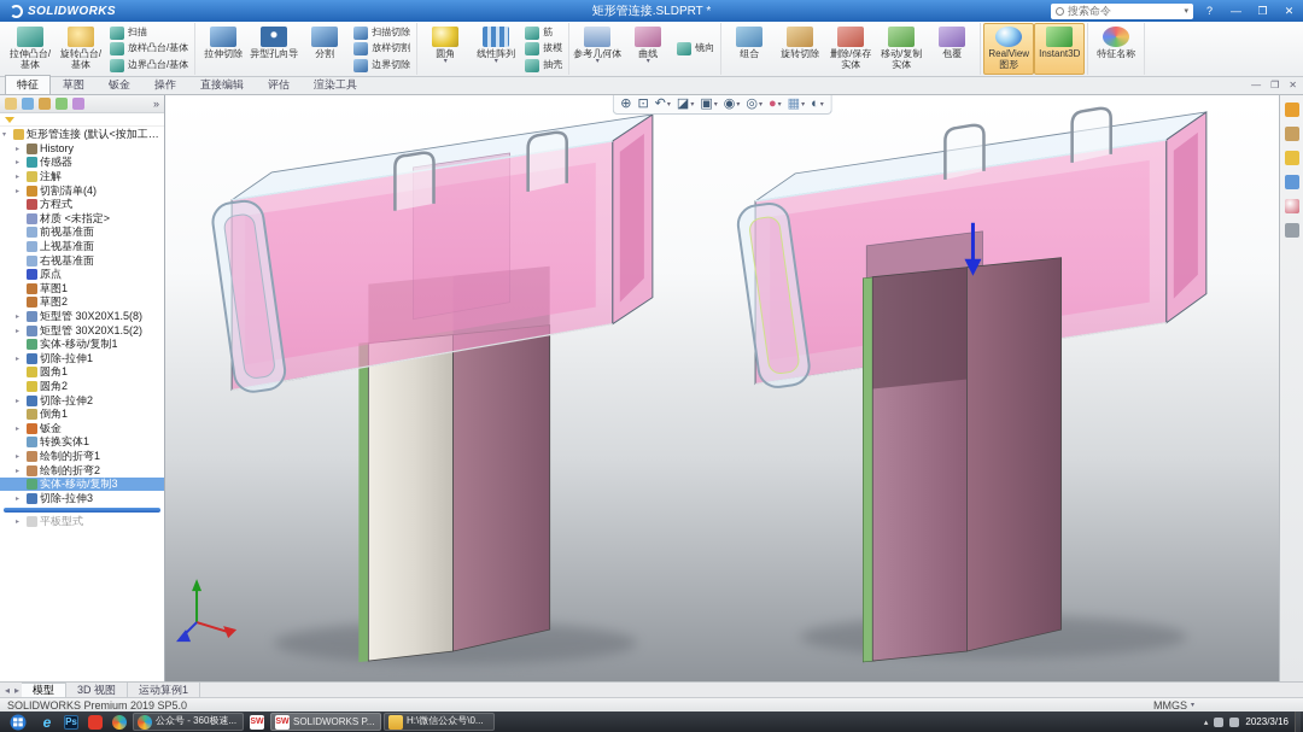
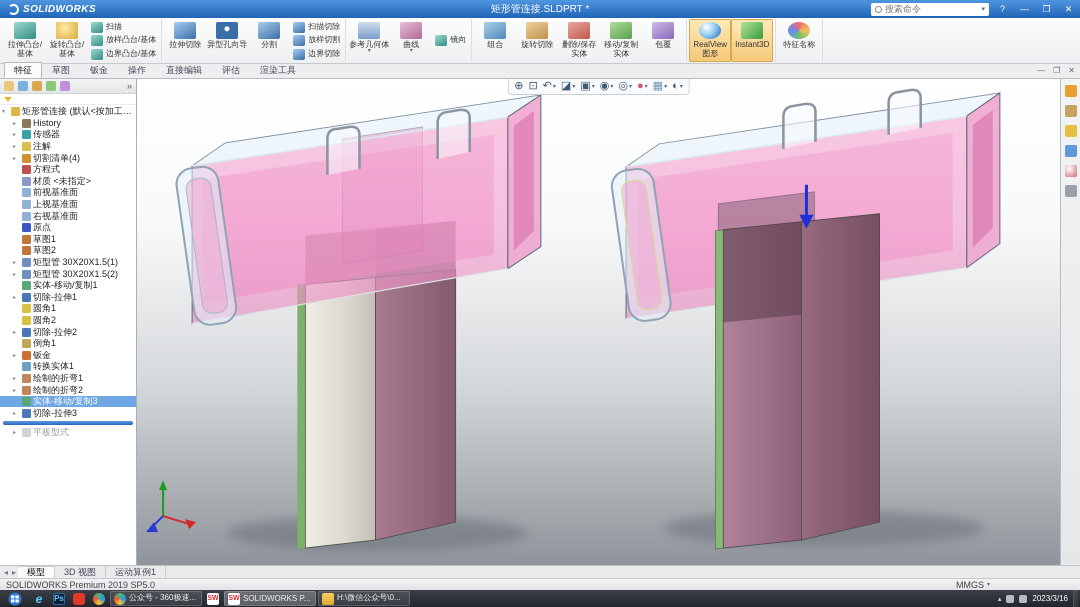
  SOLIDWORKS
  矩形管连接.SLDPRT *
  搜索命令
  ?
  —
  ❐
  ✕
  拉伸凸台/基体
  旋转凸台/基体
  扫描
  放样凸台/基体
  边界凸台/基体
  拉伸切除
  异型孔向导
  分割
  扫描切除
  放样切割
  边界切除
- 圆角
- 线性阵列
- 筋
- 拔模
- 抽壳
  参考几何体
  曲线
  镜向
  组合
  旋转切除
  删除/保存实体
  移动/复制实体
  包覆
  RealView图形
  Instant3D
  特征名称
  特征
  草图
  钣金
  操作
  直接编辑
  评估
  渲染工具
  —
  ❐
  ✕
  »
  History
  传感器
  注解
  切割清单(4)
  方程式
  材质 <未指定>
  前视基准面
  上视基准面
  右视基准面
  原点
  草图1
  草图2
- 矩型管 30X20X1.5(8)
+ 矩型管 30X20X1.5(1)
  矩型管 30X20X1.5(2)
  实体-移动/复制1
  切除-拉伸1
  圆角1
  圆角2
  切除-拉伸2
  倒角1
  钣金
  转换实体1
  绘制的折弯1
  绘制的折弯2
  实体-移动/复制3
  切除-拉伸3
  平板型式
  ⊕
  ⊡
  ↶
  ◪
  ▣
  ◉
  ◎
  ●
  ▦
  ◐
  ◂
  ▸
  模型
  3D 视图
  运动算例1
  SOLIDWORKS Premium 2019 SP5.0
  MMGS
  e
  Ps
  公众号 - 360极速...
  SOLIDWORKS P...
  H:\微信公众号\0...
  2023/3/16
